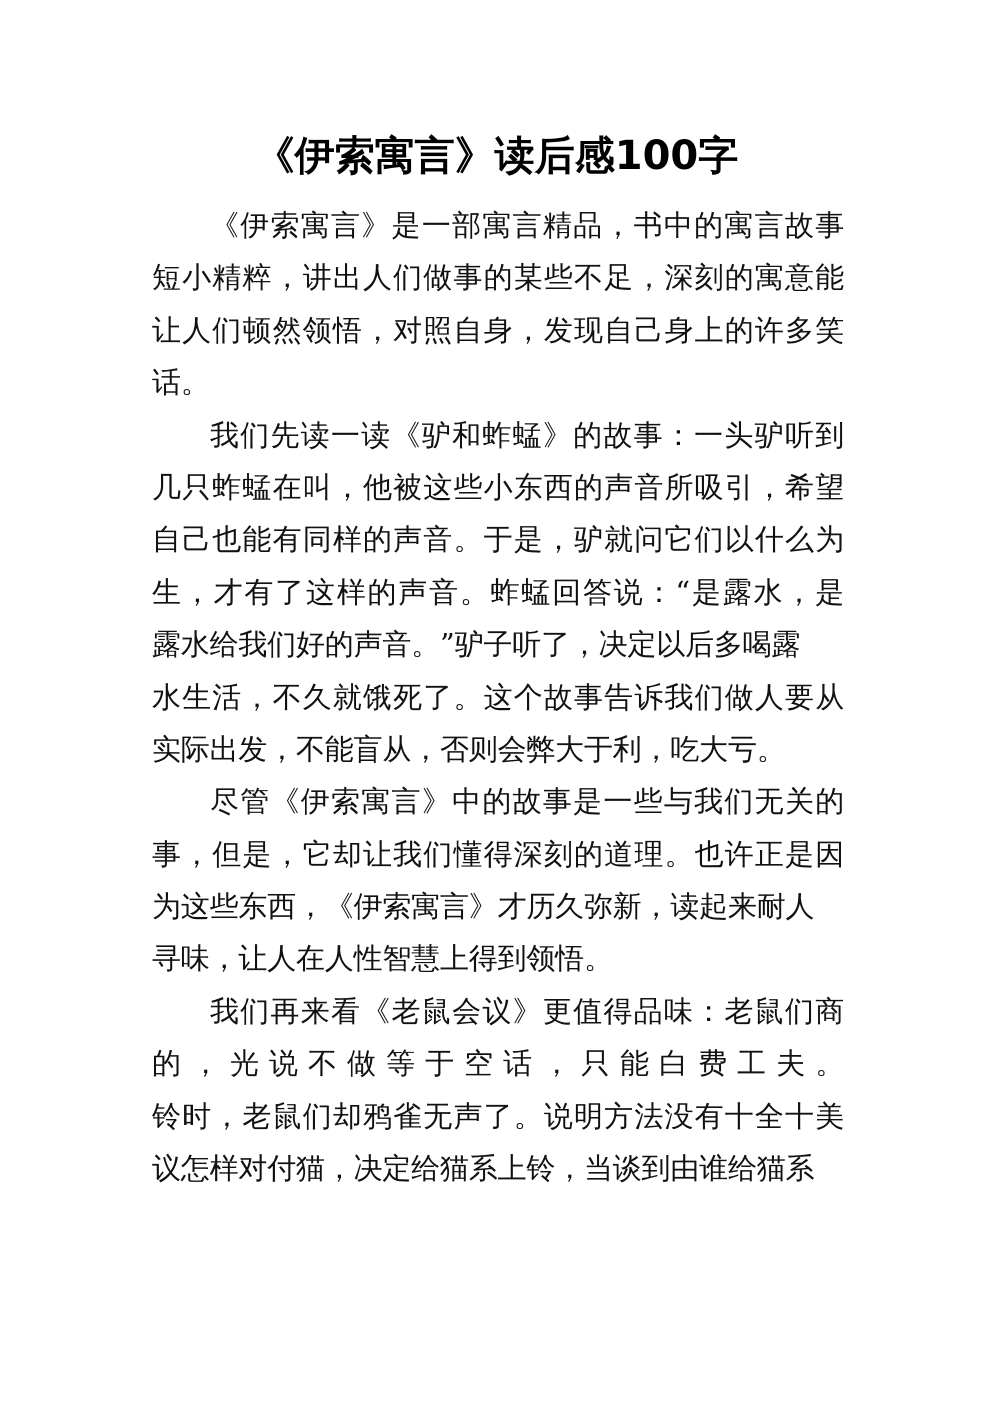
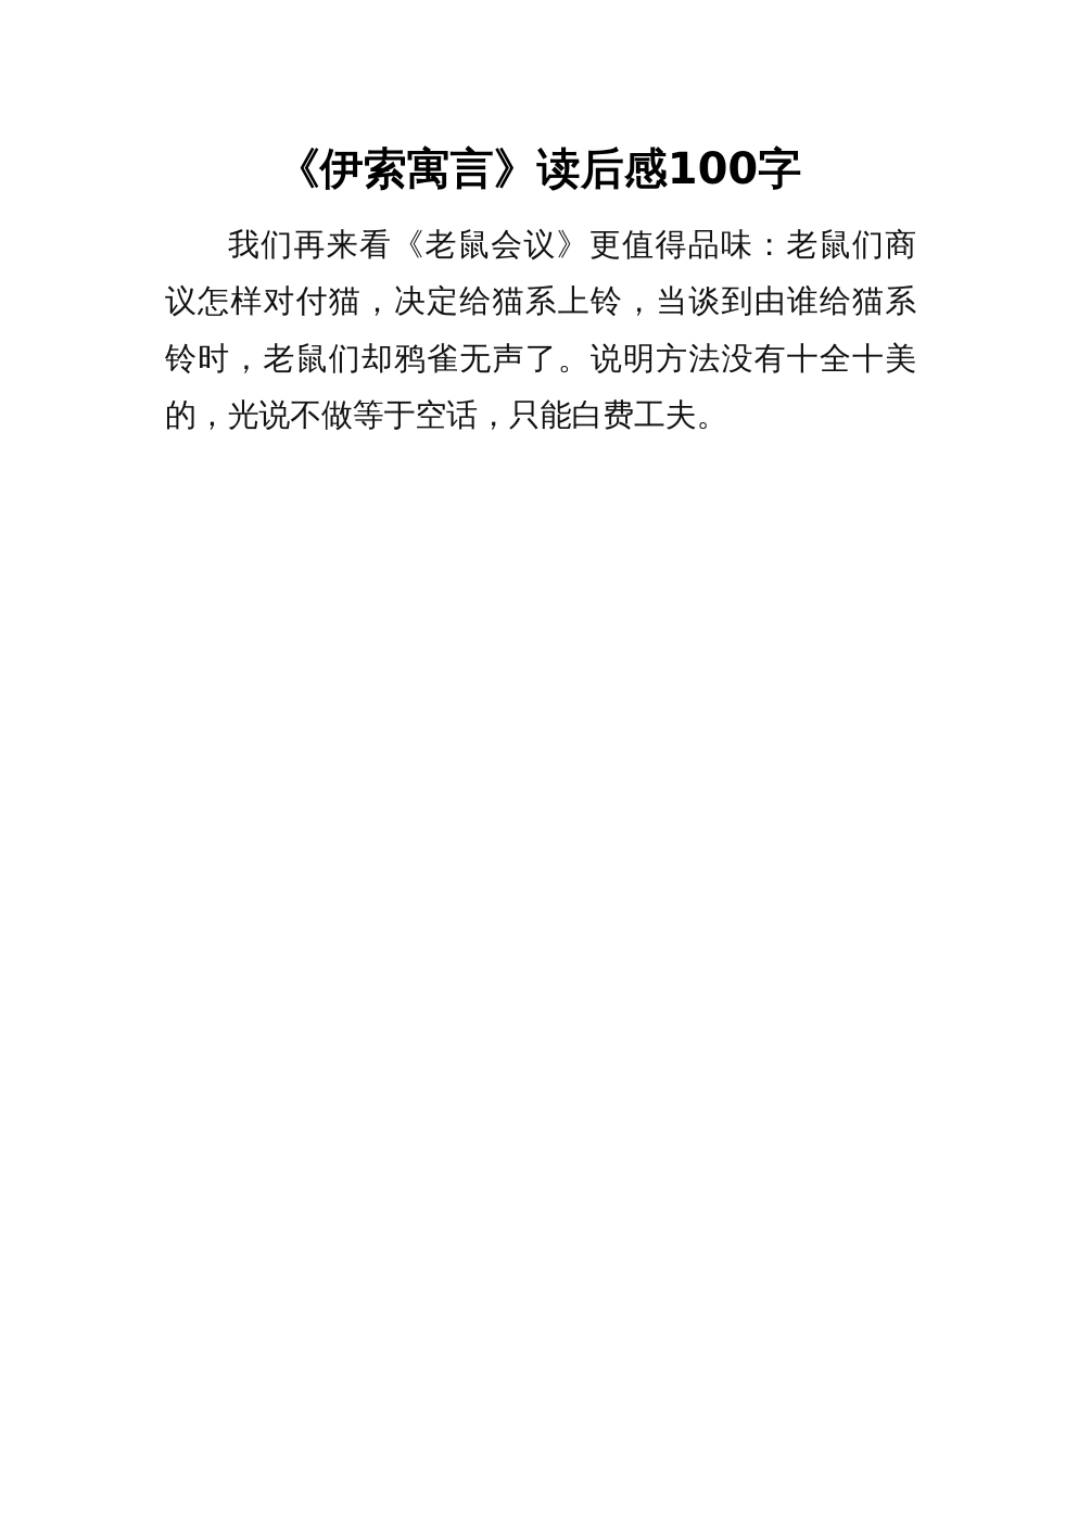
  《伊索寓言》读后感100字
- 《伊索寓言》是一部寓言精品，书中的寓言故事
- 短小精粹，讲出人们做事的某些不足，深刻的寓意能
- 让人们顿然领悟，对照自身，发现自己身上的许多笑
- 话。
- 我们先读一读《驴和蚱蜢》的故事：一头驴听到
- 几只蚱蜢在叫，他被这些小东西的声音所吸引，希望
- 自己也能有同样的声音。于是，驴就问它们以什么为
- 生，才有了这样的声音。蚱蜢回答说：“是露水，是
- 露水给我们好的声音。”驴子听了，决定以后多喝露
- 水生活，不久就饿死了。这个故事告诉我们做人要从
- 实际出发，不能盲从，否则会弊大于利，吃大亏。
- 尽管《伊索寓言》中的故事是一些与我们无关的
- 事，但是，它却让我们懂得深刻的道理。也许正是因
- 为这些东西，《伊索寓言》才历久弥新，读起来耐人
- 寻味，让人在人性智慧上得到领悟。
  我们再来看《老鼠会议》更值得品味：老鼠们商
- 的，光说不做等于空话，只能白费工夫。
+ 议怎样对付猫，决定给猫系上铃，当谈到由谁给猫系
  铃时，老鼠们却鸦雀无声了。说明方法没有十全十美
- 议怎样对付猫，决定给猫系上铃，当谈到由谁给猫系
+ 的，光说不做等于空话，只能白费工夫。
